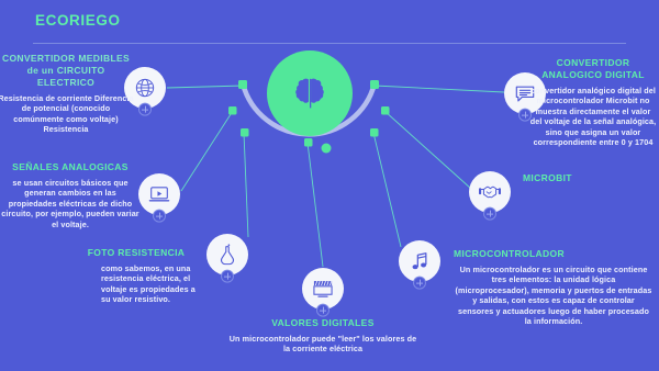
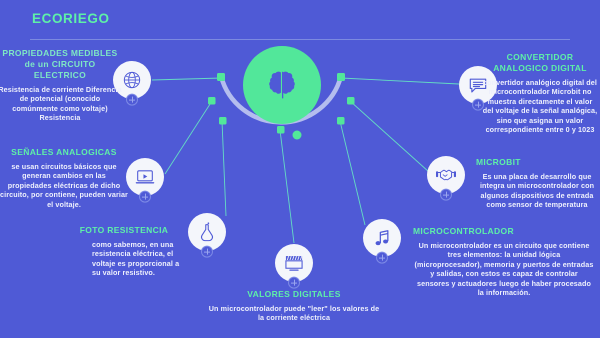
  ECORIEGO
- CONVERTIDOR MEDIBLES de un CIRCUITO ELECTRICO
+ PROPIEDADES MEDIBLES de un CIRCUITO ELECTRICO
  Resistencia de corriente Diferencia de potencial (conocido comúnmente como voltaje) Resistencia
  SEÑALES ANALOGICAS
- se usan circuitos básicos que generan cambios en las propiedades eléctricas de dicho circuito, por ejemplo, pueden variar el voltaje.
+ se usan circuitos básicos que generan cambios en las propiedades eléctricas de dicho circuito, por contiene, pueden variar el voltaje.
  FOTO RESISTENCIA
- como sabemos, en una resistencia eléctrica, el voltaje es propiedades a su valor resistivo.
+ como sabemos, en una resistencia eléctrica, el voltaje es proporcional a su valor resistivo.
  VALORES DIGITALES
  Un microcontrolador puede "leer" los valores de la corriente eléctrica
  MICROCONTROLADOR
  Un microcontrolador es un circuito que contiene tres elementos: la unidad lógica (microprocesador), memoria y puertos de entradas y salidas, con estos es capaz de controlar sensores y actuadores luego de haber procesado la información.
  MICROBIT
+ Es una placa de desarrollo que integra un microcontrolador con algunos dispositivos de entrada como sensor de temperatura
  CONVERTIDOR ANALOGICO DIGITAL
- convertidor analógico digital del microcontrolador Microbit no muestra directamente el valor del voltaje de la señal analógica, sino que asigna un valor correspondiente entre 0 y 1704
+ convertidor analógico digital del microcontrolador Microbit no muestra directamente el valor del voltaje de la señal analógica, sino que asigna un valor correspondiente entre 0 y 1023
